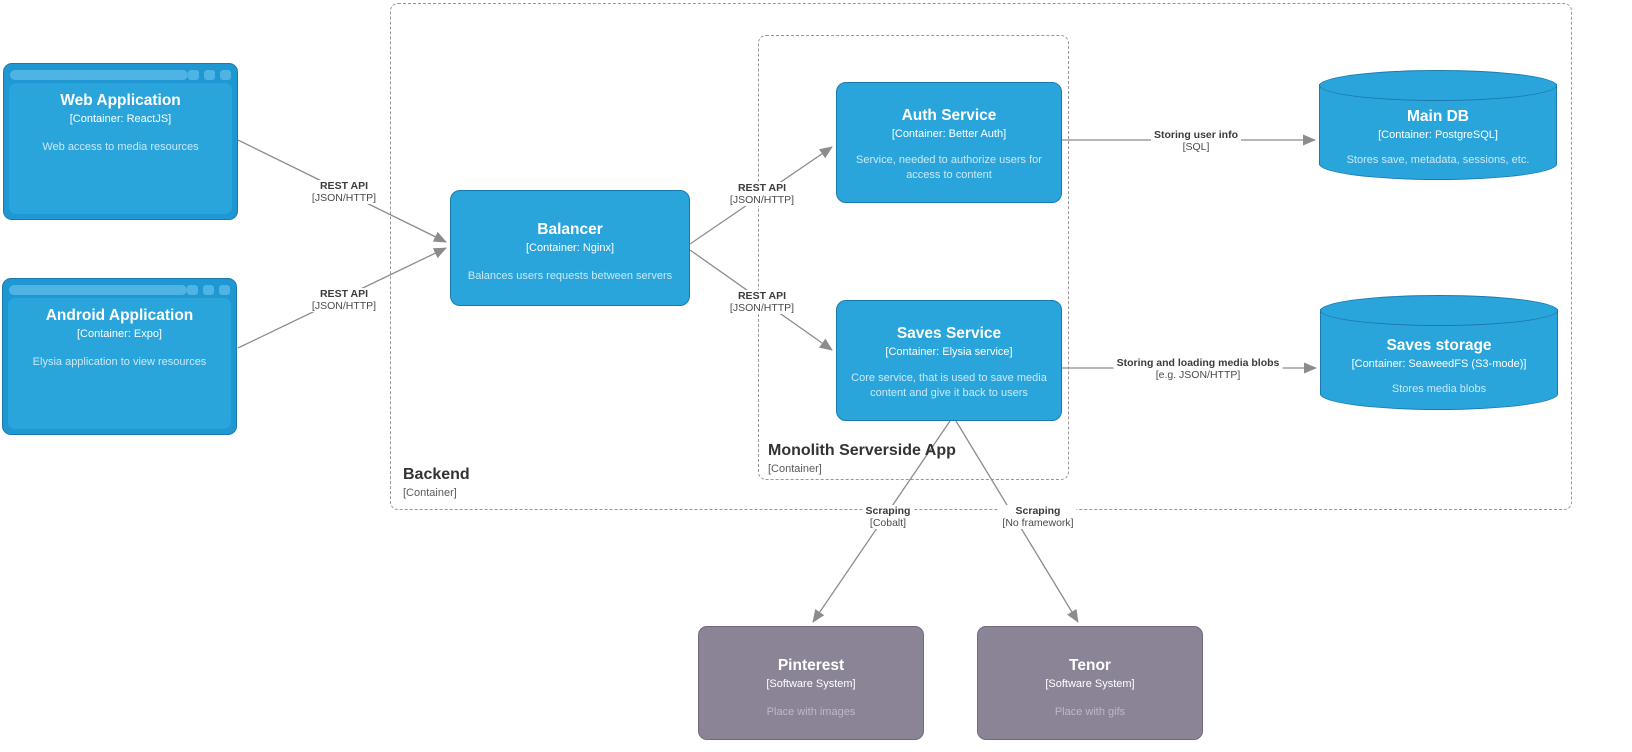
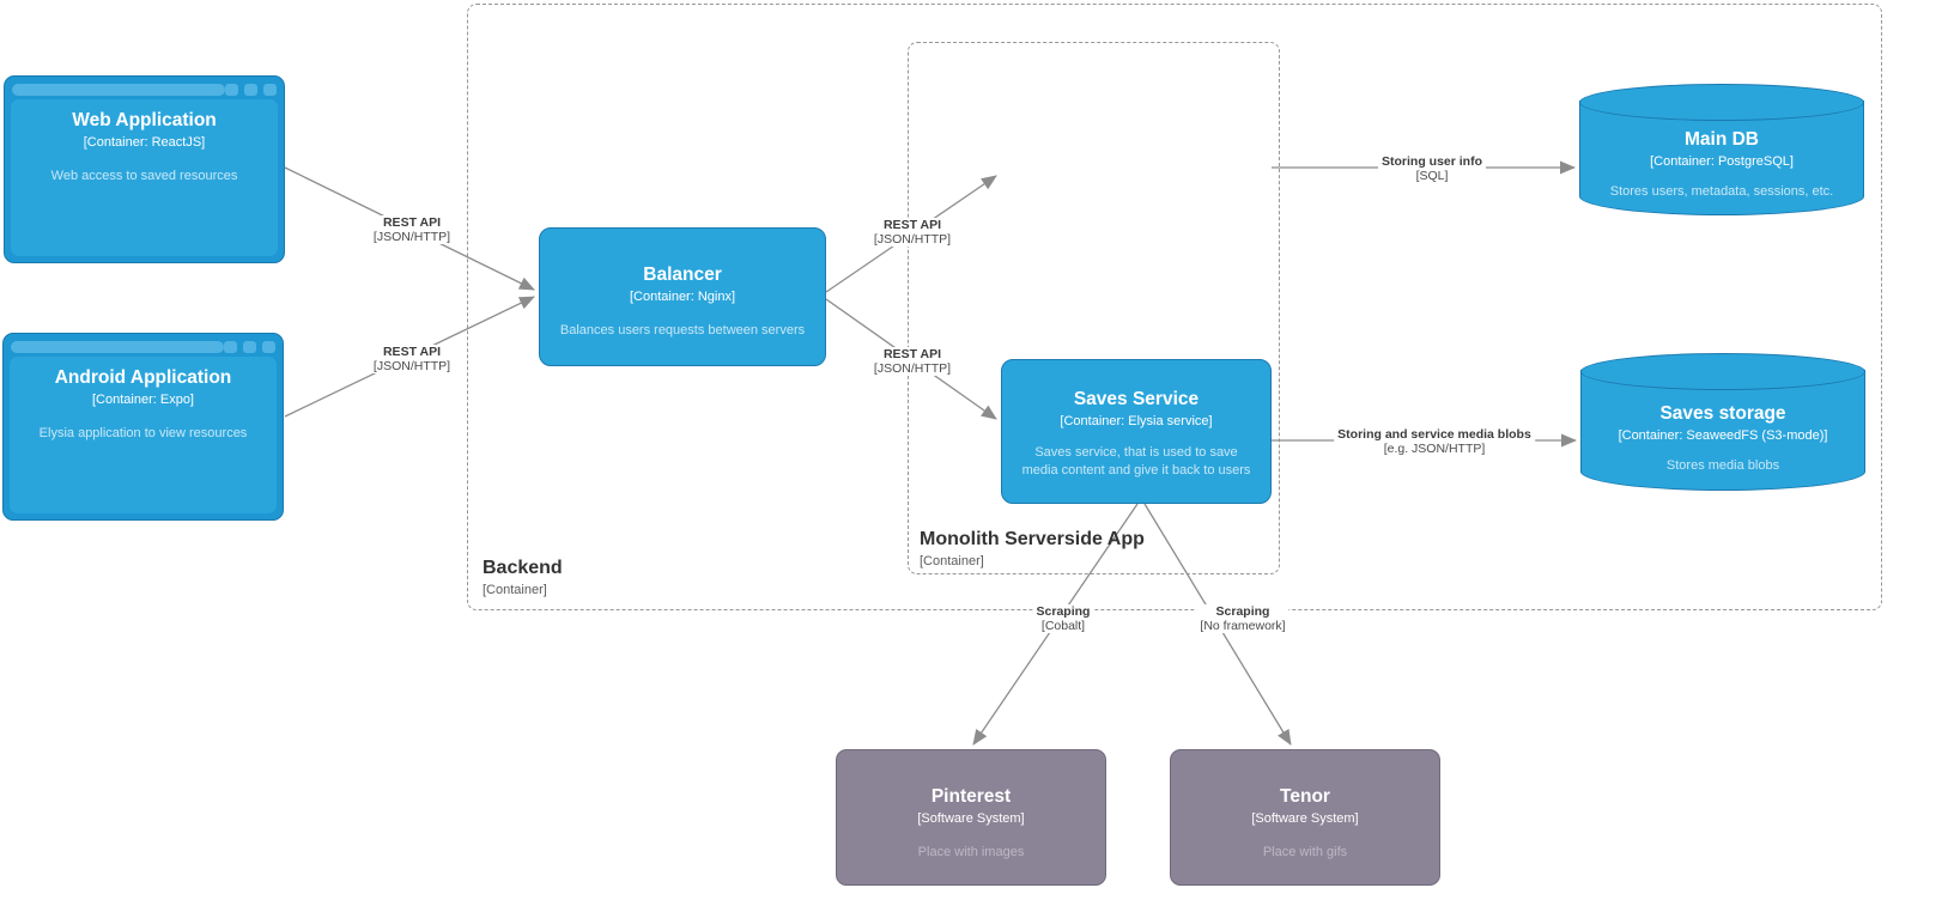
  Backend
  [Container]
  Monolith Serverside App
  [Container]
  Web Application
  [Container: ReactJS]
- Web access to media resources
+ Web access to saved resources
  Android Application
  [Container: Expo]
  Elysia application to view resources
  Balancer
  [Container: Nginx]
  Balances users requests between servers
- Auth Service
- [Container: Better Auth]
- Service, needed to authorize users for access to content
  Saves Service
  [Container: Elysia service]
- Core service, that is used to save media content and give it back to users
+ Saves service, that is used to save media content and give it back to users
  Main DB
  [Container: PostgreSQL]
- Stores save, metadata, sessions, etc.
+ Stores users, metadata, sessions, etc.
  Saves storage
  [Container: SeaweedFS (S3-mode)]
  Stores media blobs
  Pinterest
  [Software System]
  Place with images
  Tenor
  [Software System]
  Place with gifs
  REST API
  [JSON/HTTP]
  REST API
  [JSON/HTTP]
  REST API
  [JSON/HTTP]
  REST API
  [JSON/HTTP]
  Storing user info
  [SQL]
- Storing and loading media blobs
+ Storing and service media blobs
  [e.g. JSON/HTTP]
  Scraping
  [Cobalt]
  Scraping
  [No framework]
